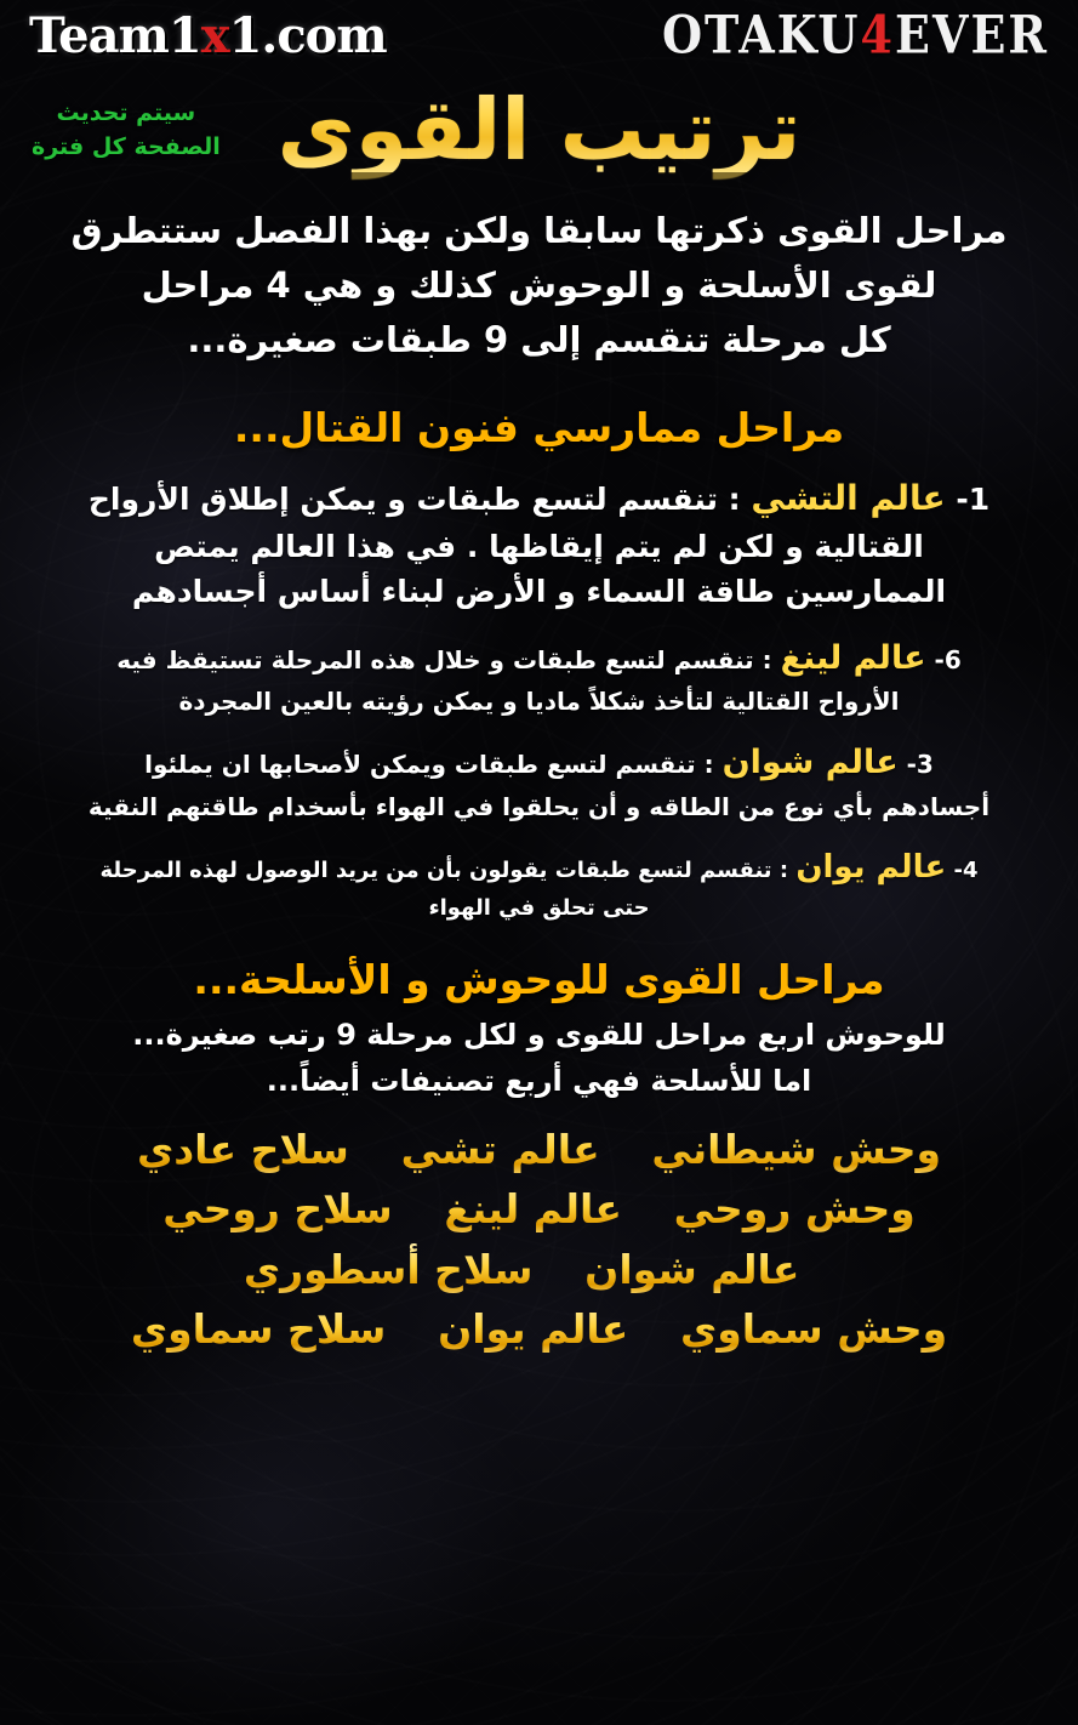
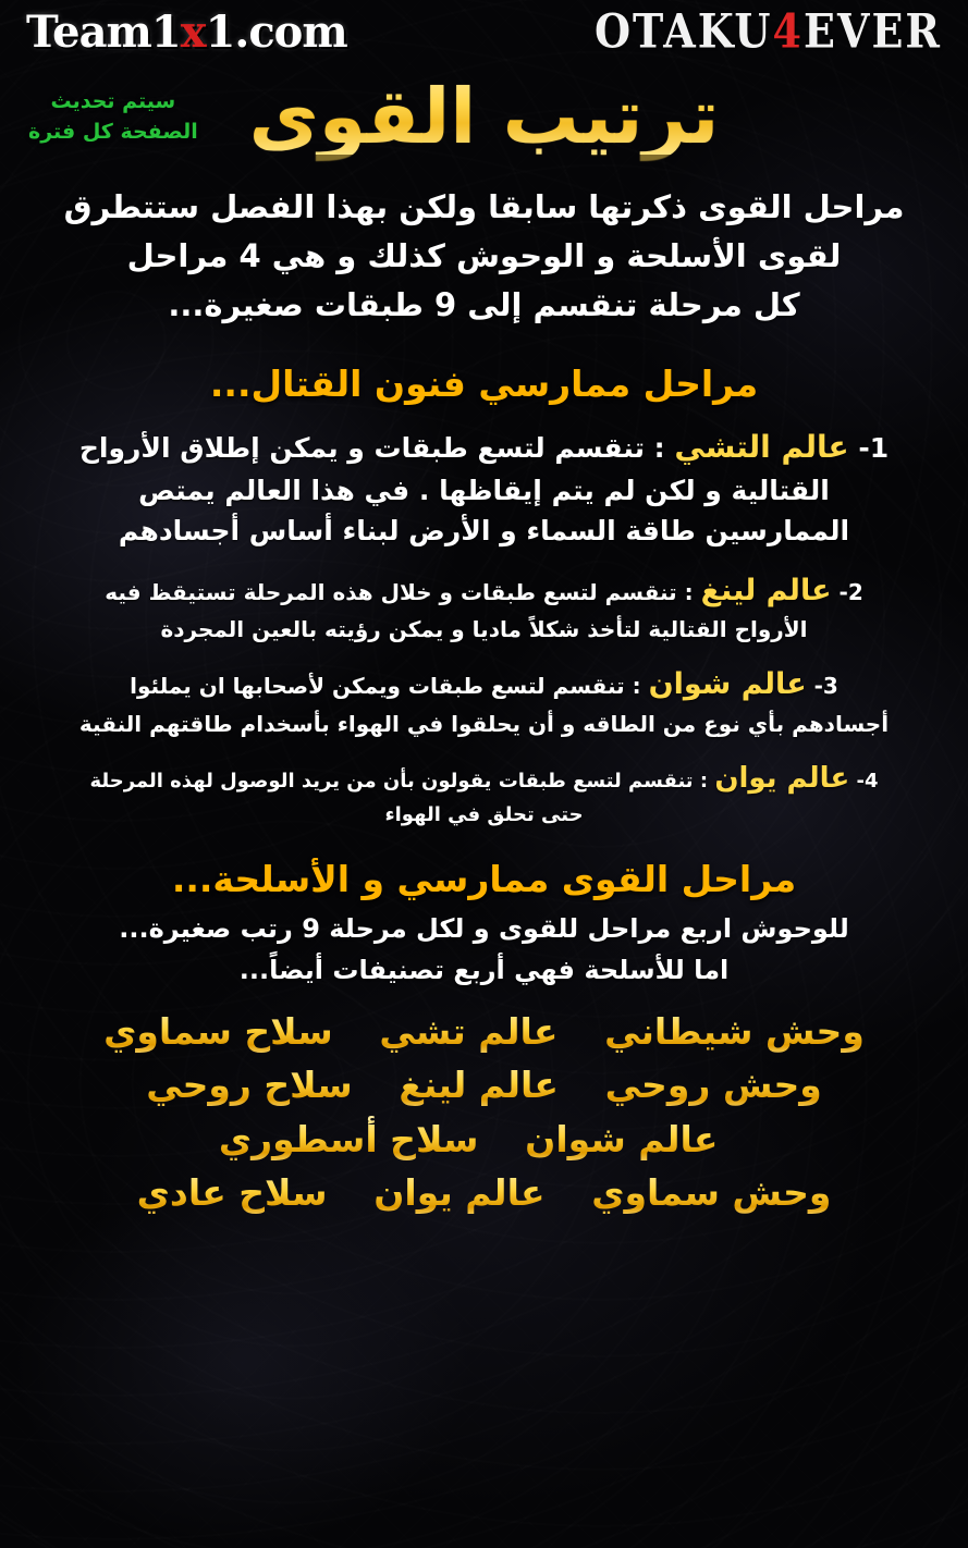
  Team1x1.com
  OTAKU4EVER
  ترتيب القوى
  سيتم تحديث
  الصفحة كل فترة
  مراحل القوى ذكرتها سابقا ولكن بهذا الفصل ستتطرق
  لقوى الأسلحة و الوحوش كذلك و هي 4 مراحل
  كل مرحلة تنقسم إلى 9 طبقات صغيرة...
  مراحل ممارسي فنون القتال...
  1- عالم التشي : تنقسم لتسع طبقات و يمكن إطلاق الأرواح
  القتالية و لكن لم يتم إيقاظها . في هذا العالم يمتص
  الممارسين طاقة السماء و الأرض لبناء أساس أجسادهم
- 6- عالم لينغ : تنقسم لتسع طبقات و خلال هذه المرحلة تستيقظ فيه
+ 2- عالم لينغ : تنقسم لتسع طبقات و خلال هذه المرحلة تستيقظ فيه
  الأرواح القتالية لتأخذ شكلاً ماديا و يمكن رؤيته بالعين المجردة
  3- عالم شوان : تنقسم لتسع طبقات ويمكن لأصحابها ان يملئوا
  أجسادهم بأي نوع من الطاقه و أن يحلقوا في الهواء بأسخدام طاقتهم النقية
  4- عالم يوان : تنقسم لتسع طبقات يقولون بأن من يريد الوصول لهذه المرحلة
  حتى تحلق في الهواء
- مراحل القوى للوحوش و الأسلحة...
+ مراحل القوى ممارسي و الأسلحة...
  للوحوش اربع مراحل للقوى و لكل مرحلة 9 رتب صغيرة...
  اما للأسلحة فهي أربع تصنيفات أيضاً...
  وحش شيطاني
  عالم تشي
- سلاح عادي
+ سلاح سماوي
  وحش روحي
  عالم لينغ
  سلاح روحي
  عالم شوان
  سلاح أسطوري
  وحش سماوي
  عالم يوان
- سلاح سماوي
+ سلاح عادي
